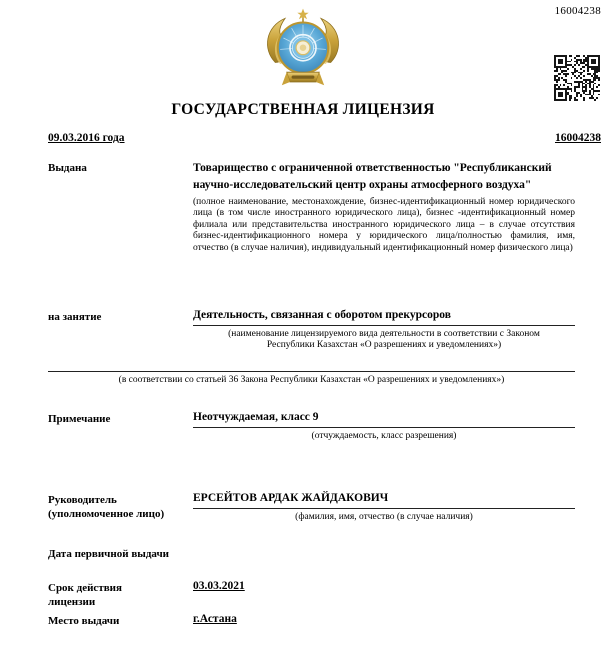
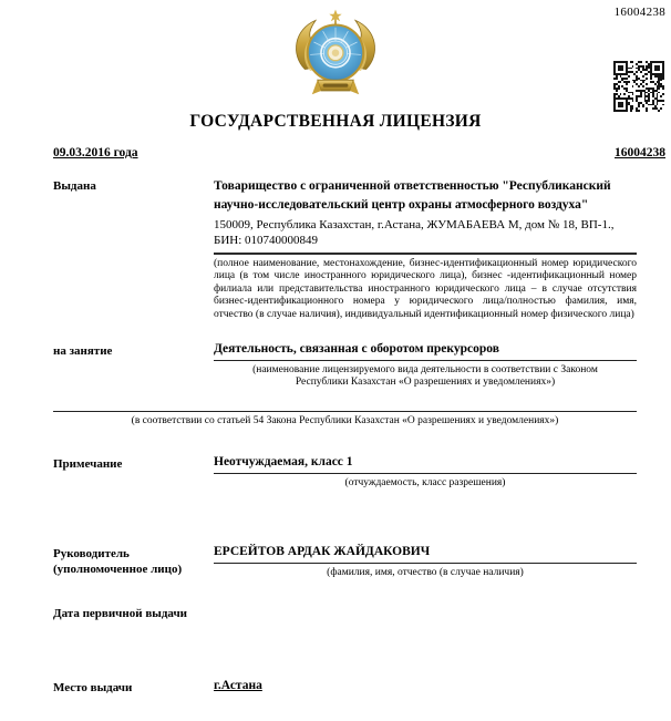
  16004238
  ГОСУДАРСТВЕННАЯ ЛИЦЕНЗИЯ
  09.03.2016 года
  16004238
  Выдана
  Товарищество с ограниченной ответственностью "Республиканский научно-исследовательский центр охраны атмосферного воздуха"
+ 150009, Республика Казахстан, г.Астана, ЖУМАБАЕВА М, дом № 18, ВП-1., БИН: 010740000849
  (полное наименование, местонахождение, бизнес-идентификационный номер юридического лица (в том числе иностранного юридического лица), бизнес -идентификационный номер филиала или представительства иностранного юридического лица – в случае отсутствия бизнес-идентификационного номера у юридического лица/полностью фамилия, имя, отчество (в случае наличия), индивидуальный идентификационный номер физического лица)
  на занятие
  Деятельность, связанная с оборотом прекурсоров
  (наименование лицензируемого вида деятельности в соответствии с Законом Республики Казахстан «О разрешениях и уведомлениях»)
- (в соответствии со статьей 36 Закона Республики Казахстан «О разрешениях и уведомлениях»)
+ (в соответствии со статьей 54 Закона Республики Казахстан «О разрешениях и уведомлениях»)
  Примечание
- Неотчуждаемая, класс 9
+ Неотчуждаемая, класс 1
  (отчуждаемость, класс разрешения)
  Руководитель
  (уполномоченное лицо)
  ЕРСЕЙТОВ АРДАК ЖАЙДАКОВИЧ
  (фамилия, имя, отчество (в случае наличия)
  Дата первичной выдачи
- Срок действия
- лицензии
- 03.03.2021
  Место выдачи
  г.Астана
